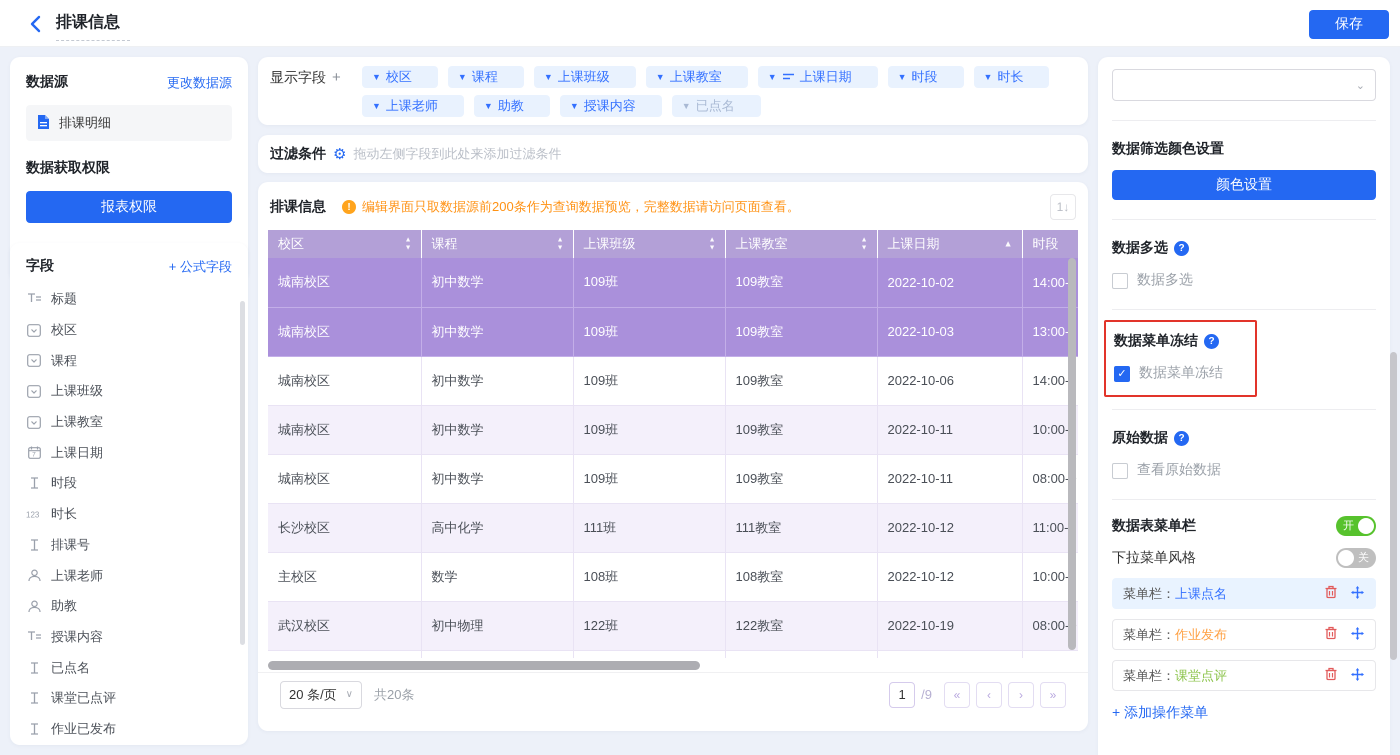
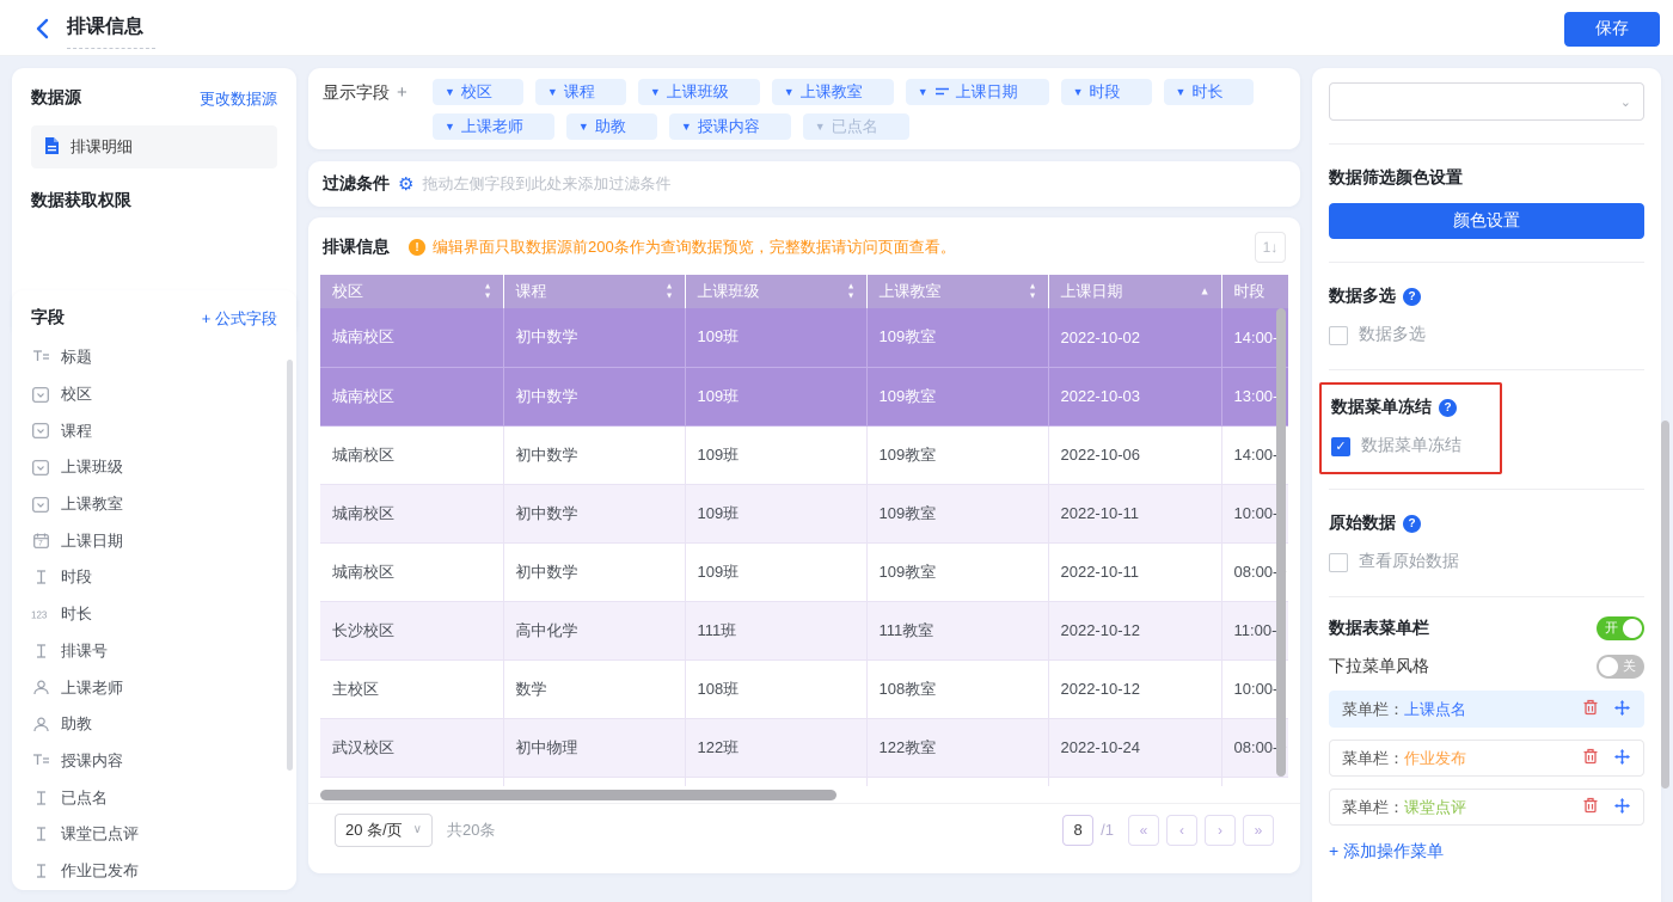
  排课信息
  保存
  数据源
  更改数据源
  排课明细
  数据获取权限
- 报表权限
  字段
  + 公式字段
  标题
  校区
  课程
  上课班级
  上课教室
  上课日期
  时段
  123
  时长
  排课号
  上课老师
  助教
  授课内容
  已点名
  课堂已点评
  作业已发布
  显示字段 +
  ▼
  校区
  ▼
  课程
  ▼
  上课班级
  ▼
  上课教室
  ▼
  上课日期
  ▼
  时段
  ▼
  时长
  ▼
  上课老师
  ▼
  助教
  ▼
  授课内容
  ▼
  已点名
  过滤条件
  ⚙
  拖动左侧字段到此处来添加过滤条件
  排课信息
  !
  编辑界面只取数据源前200条作为查询数据预览，完整数据请访问页面查看。
  1↓
  校区	课程	上课班级	上课教室	上课日期 ▲	时段
  城南校区	初中数学	109班	109教室	2022-10-02	14:00
  城南校区	初中数学	109班	109教室	2022-10-03	13:00
  城南校区	初中数学	109班	109教室	2022-10-06	14:00
  城南校区	初中数学	109班	109教室	2022-10-11	10:00
  城南校区	初中数学	109班	109教室	2022-10-11	08:00
  长沙校区	高中化学	111班	111教室	2022-10-12	11:00-
  主校区	数学	108班	108教室	2022-10-12	10:00
- 武汉校区	初中物理	122班	122教室	2022-10-19	08:00
+ 武汉校区	初中物理	122班	122教室	2022-10-24	08:00
  20 条/页
  ∨
  共20条
- 1
+ 8
- /9
+ /1
  «
  ‹
  ›
  »
  ⌄
  数据筛选颜色设置
  颜色设置
  数据多选
  ?
  数据多选
  数据菜单冻结
  ?
  ✓
  数据菜单冻结
  原始数据
  ?
  查看原始数据
  数据表菜单栏
  开
  下拉菜单风格
  关
  菜单栏：
  上课点名
  菜单栏：
  作业发布
  菜单栏：
  课堂点评
  + 添加操作菜单
